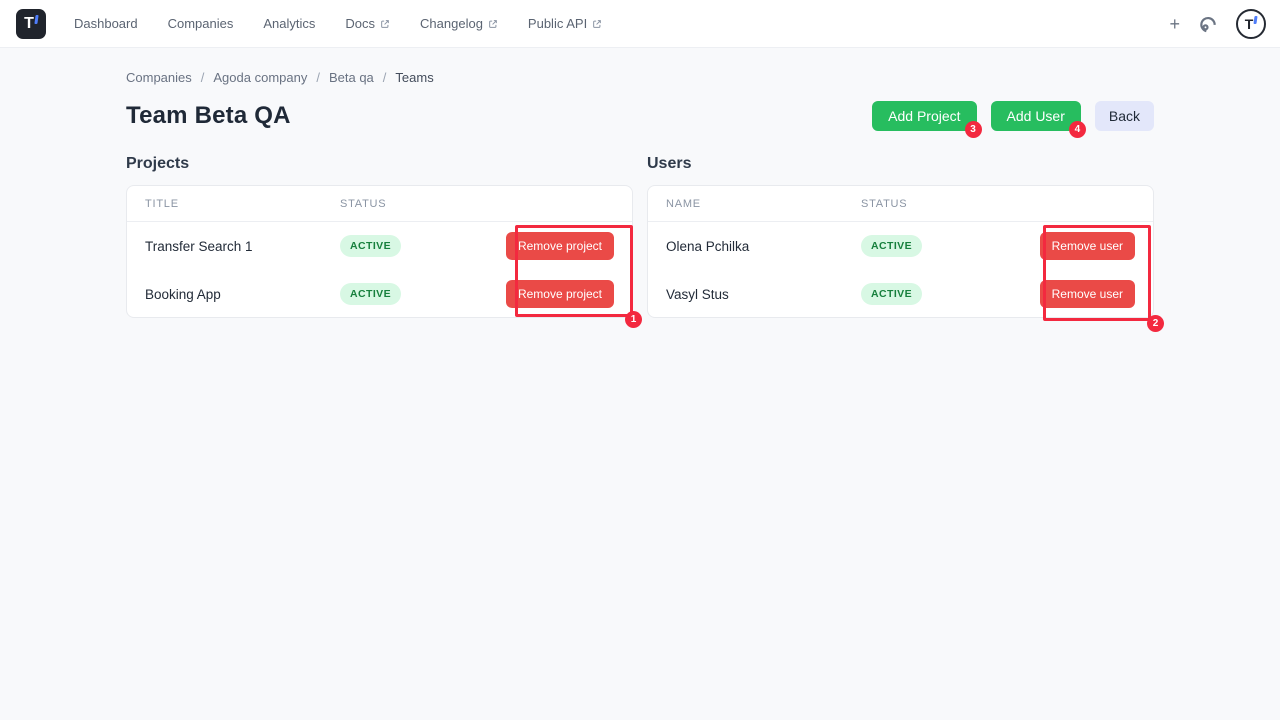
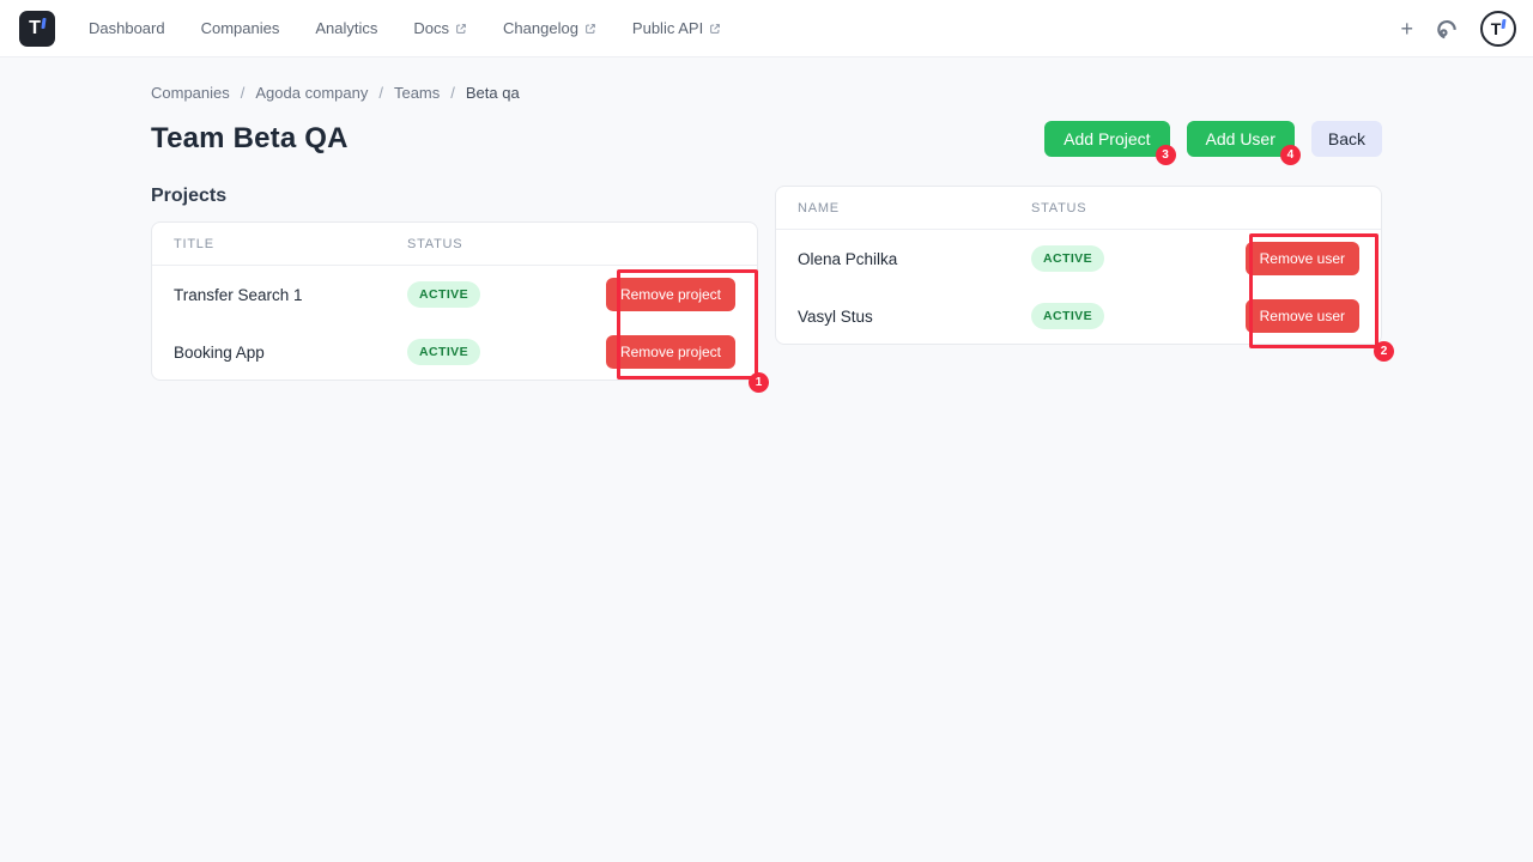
  T
  Dashboard
  Companies
  Analytics
  Docs
  Changelog
  Public API
  +
  T
  Companies
  /
  Agoda company
  /
- Beta qa
+ Teams
  /
- Teams
+ Beta qa
  Team Beta QA
  Add Project
  3
  Add User
  4
  Back
  Projects
  TITLE
  STATUS
  Transfer Search 1
  ACTIVE
  Remove project
  Booking App
  ACTIVE
  Remove project
  1
- Users
  NAME
  STATUS
  Olena Pchilka
  ACTIVE
  Remove user
  Vasyl Stus
  ACTIVE
  Remove user
  2
